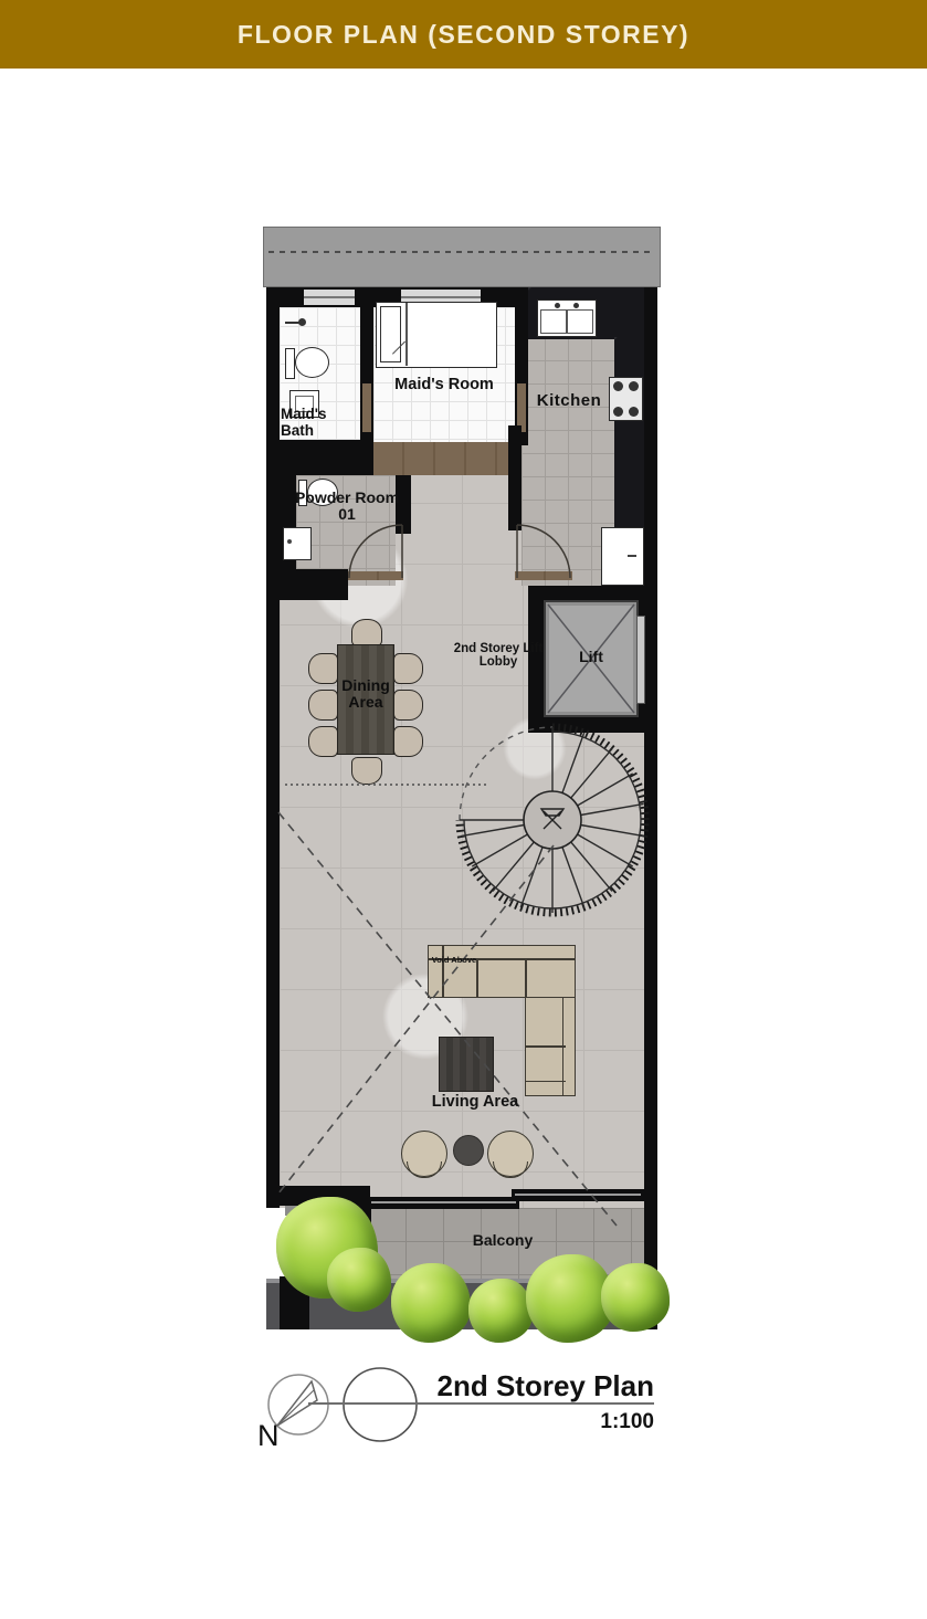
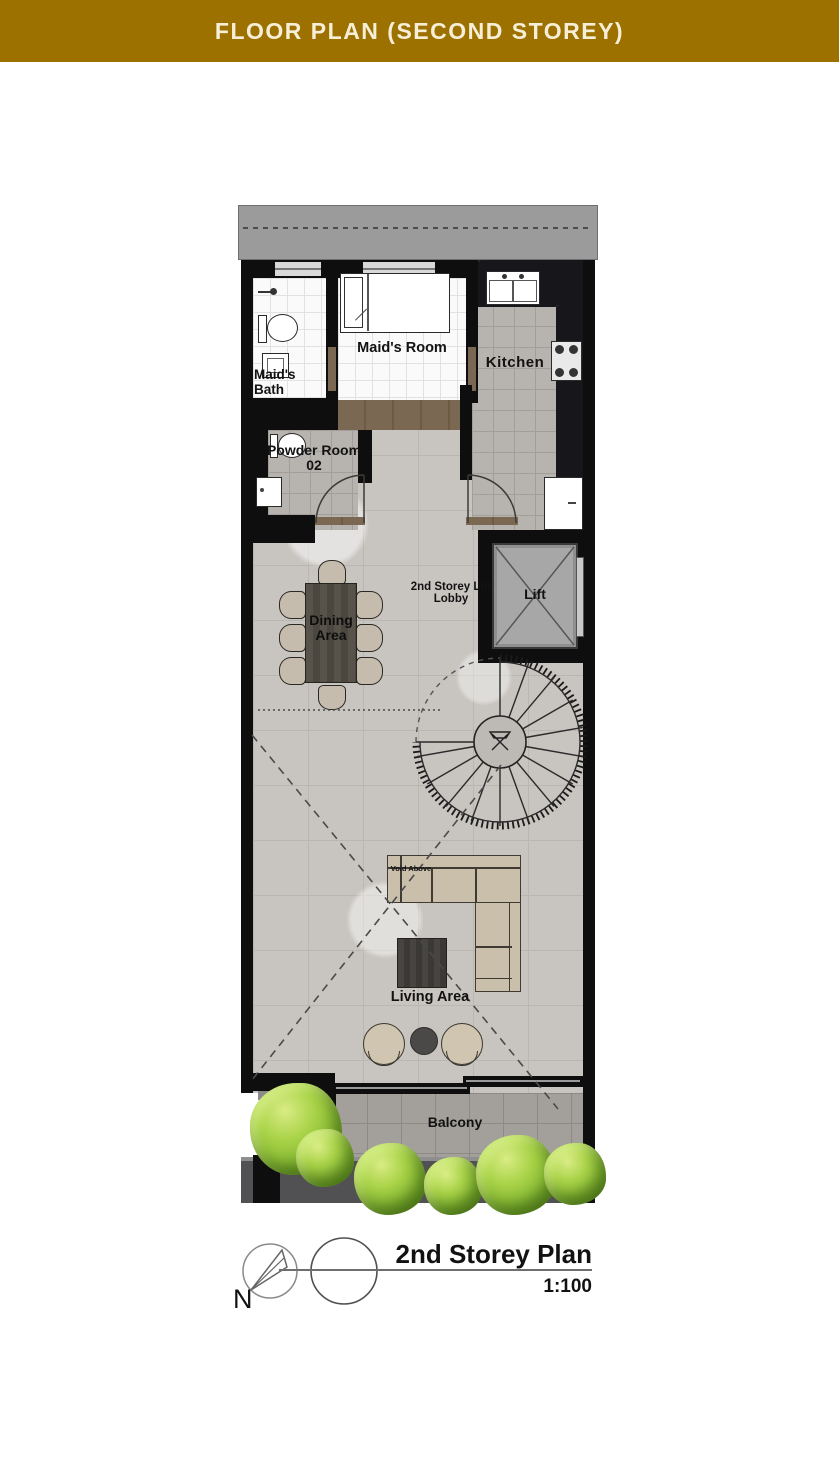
  FLOOR PLAN (SECOND STOREY)
  Maid's Bath
  Maid's Room
  Kitchen
- Powder Room 01
+ Powder Room 02
  2nd Storey Lift Lobby
  Lift
  Dining Area
  Living Area
  Balcony
  Void Above
  N
  2nd Storey Plan
  1:100
